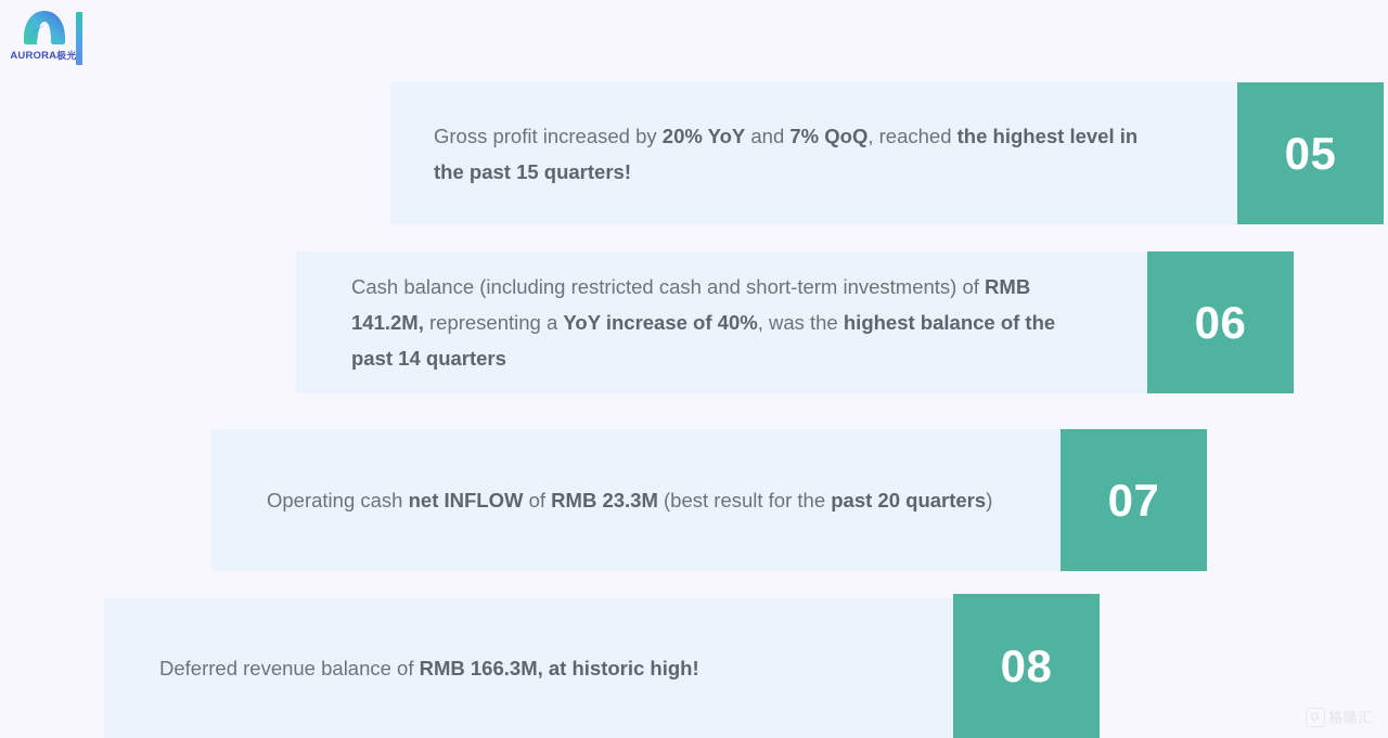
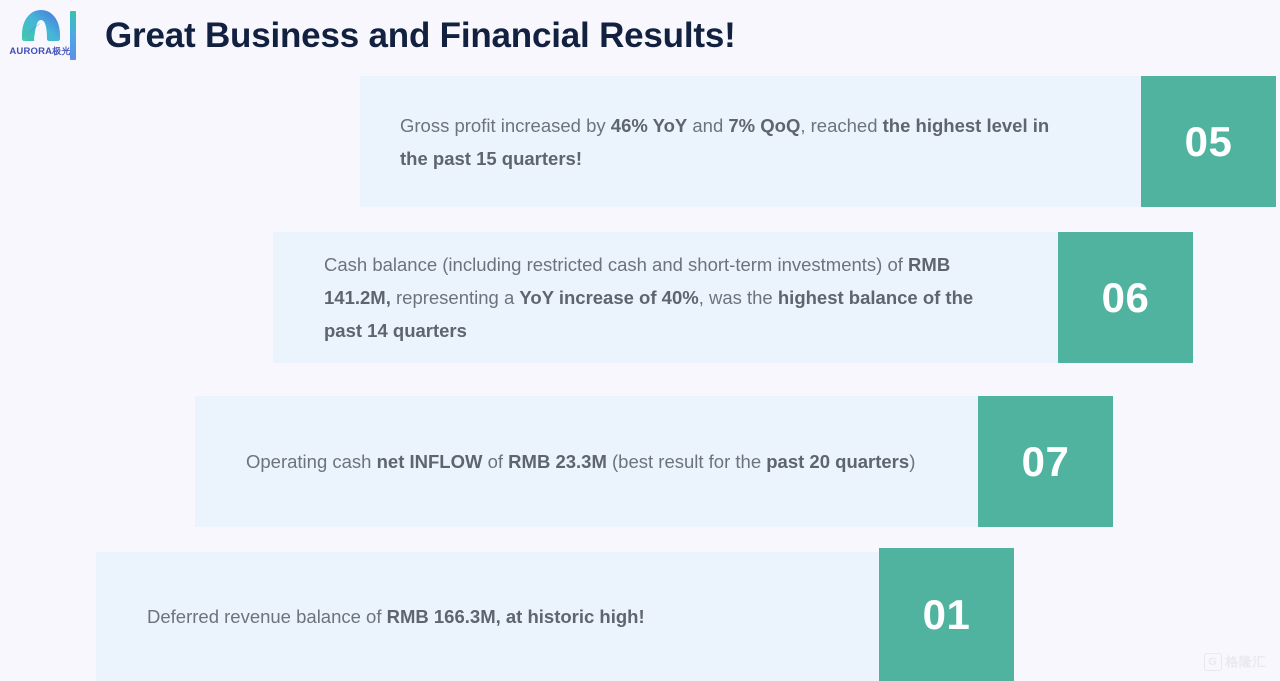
  AURORA极光
+ Great Business and Financial Results!
- Gross profit increased by 20% YoY and 7% QoQ, reached the highest level in the past 15 quarters!
+ Gross profit increased by 46% YoY and 7% QoQ, reached the highest level in the past 15 quarters!
  05
  Cash balance (including restricted cash and short-term investments) of RMB 141.2M, representing a YoY increase of 40%, was the highest balance of the past 14 quarters
  06
  Operating cash net INFLOW of RMB 23.3M (best result for the past 20 quarters)
  07
  Deferred revenue balance of RMB 166.3M, at historic high!
- 08
+ 01
